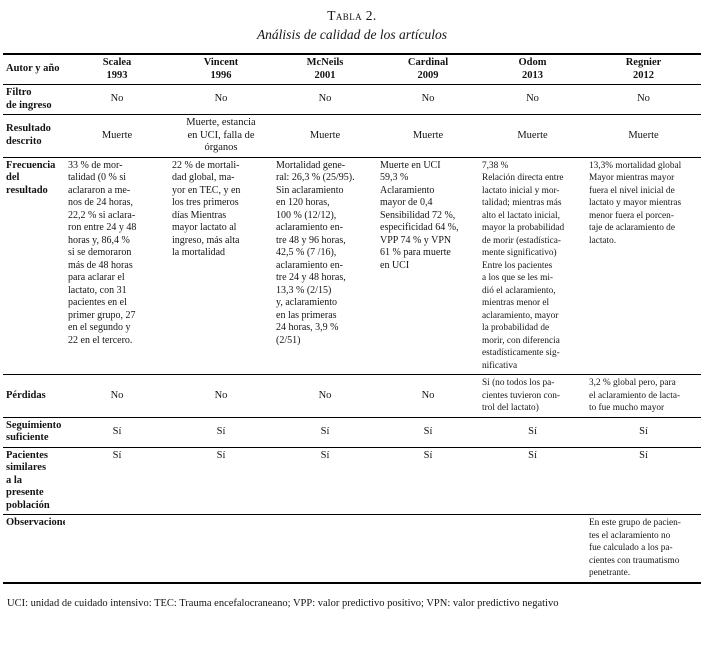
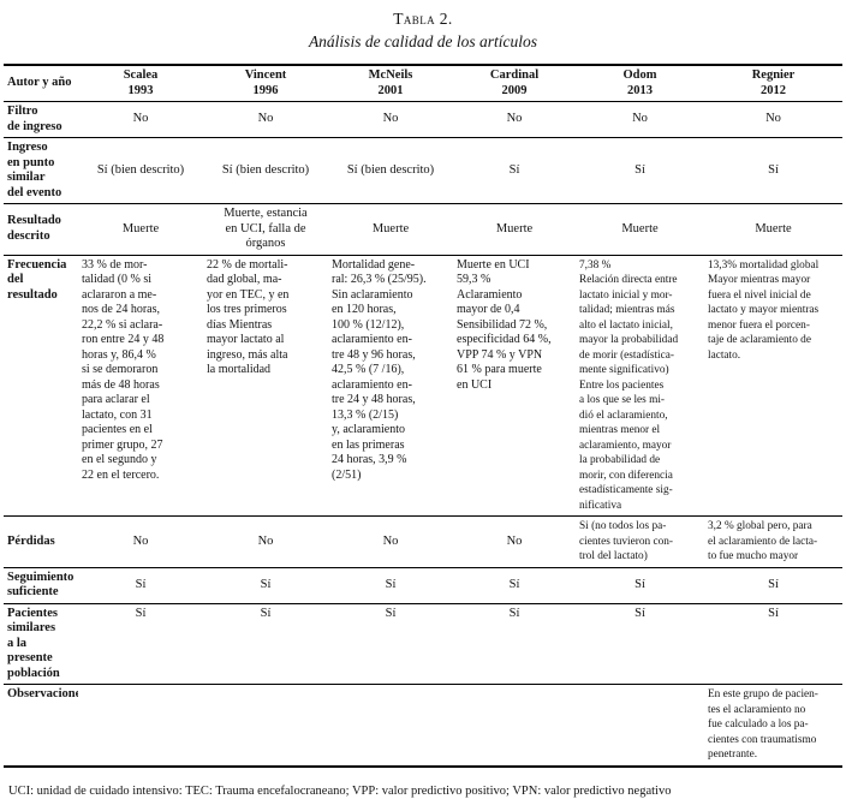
  Tabla 2.
  Análisis de calidad de los artículos
  Autor y año	Scalea 1993	Vincent 1996	McNeils 2001	Cardinal 2009	Odom 2013	Regnier 2012
  Filtro de ingreso	No	No	No	No	No	No
+ Ingreso en punto similar del evento	Sí (bien descrito)	Sí (bien descrito)	Sí (bien descrito)	Sí	Sí	Sí
  Resultado descrito	Muerte	Muerte, estancia en UCI, falla de órganos	Muerte	Muerte	Muerte	Muerte
  Frecuencia del resultado	33 % de mor- talidad (0 % si aclararon a me- nos de 24 horas, 22,2 % si aclara- ron entre 24 y 48 horas y, 86,4 % si se demoraron más de 48 horas para aclarar el lactato, con 31 pacientes en el primer grupo, 27 en el segundo y 22 en el tercero.	22 % de mortali- dad global, ma- yor en TEC, y en los tres primeros días Mientras mayor lactato al ingreso, más alta la mortalidad	Mortalidad gene- ral: 26,3 % (25/95). Sin aclaramiento en 120 horas, 100 % (12/12), aclaramiento en- tre 48 y 96 horas, 42,5 % (7 /16), aclaramiento en- tre 24 y 48 horas, 13,3 % (2/15) y, aclaramiento en las primeras 24 horas, 3,9 % (2/51)	Muerte en UCI 59,3 % Aclaramiento mayor de 0,4 Sensibilidad 72 %, especificidad 64 %, VPP 74 % y VPN 61 % para muerte en UCI	7,38 % Relación directa entre lactato inicial y mor- talidad; mientras más alto el lactato inicial, mayor la probabilidad de morir (estadística- mente significativo) Entre los pacientes a los que se les mi- dió el aclaramiento, mientras menor el aclaramiento, mayor la probabilidad de morir, con diferencia estadísticamente sig- nificativa	13,3% mortalidad global Mayor mientras mayor fuera el nivel inicial de lactato y mayor mientras menor fuera el porcen- taje de aclaramiento de lactato.
  Pérdidas	No	No	No	No	Si (no todos los pa- cientes tuvieron con- trol del lactato)	3,2 % global pero, para el aclaramiento de lacta- to fue mucho mayor
  Seguimiento suficiente	Sí	Sí	Sí	Sí	Sí	Sí
  Pacientes similares a la presente población	Sí	Sí	Sí	Sí	Sí	Sí
  Observacione						En este grupo de pacien- tes el aclaramiento no fue calculado a los pa- cientes con traumatismo penetrante.
  UCI: unidad de cuidado intensivo: TEC: Trauma encefalocraneano; VPP: valor predictivo positivo; VPN: valor predictivo negativo
